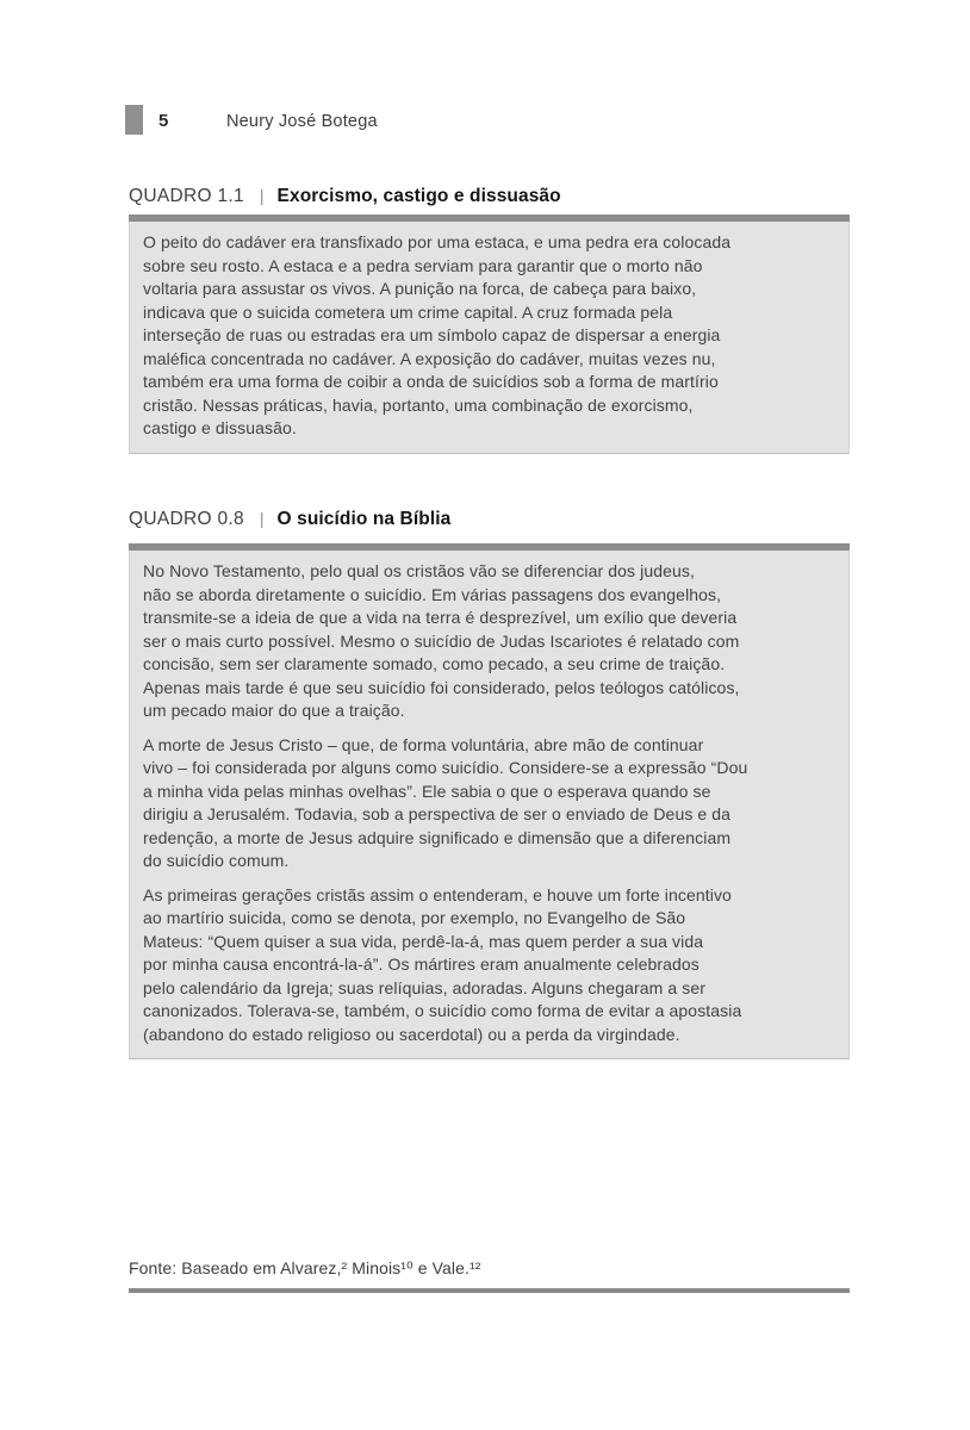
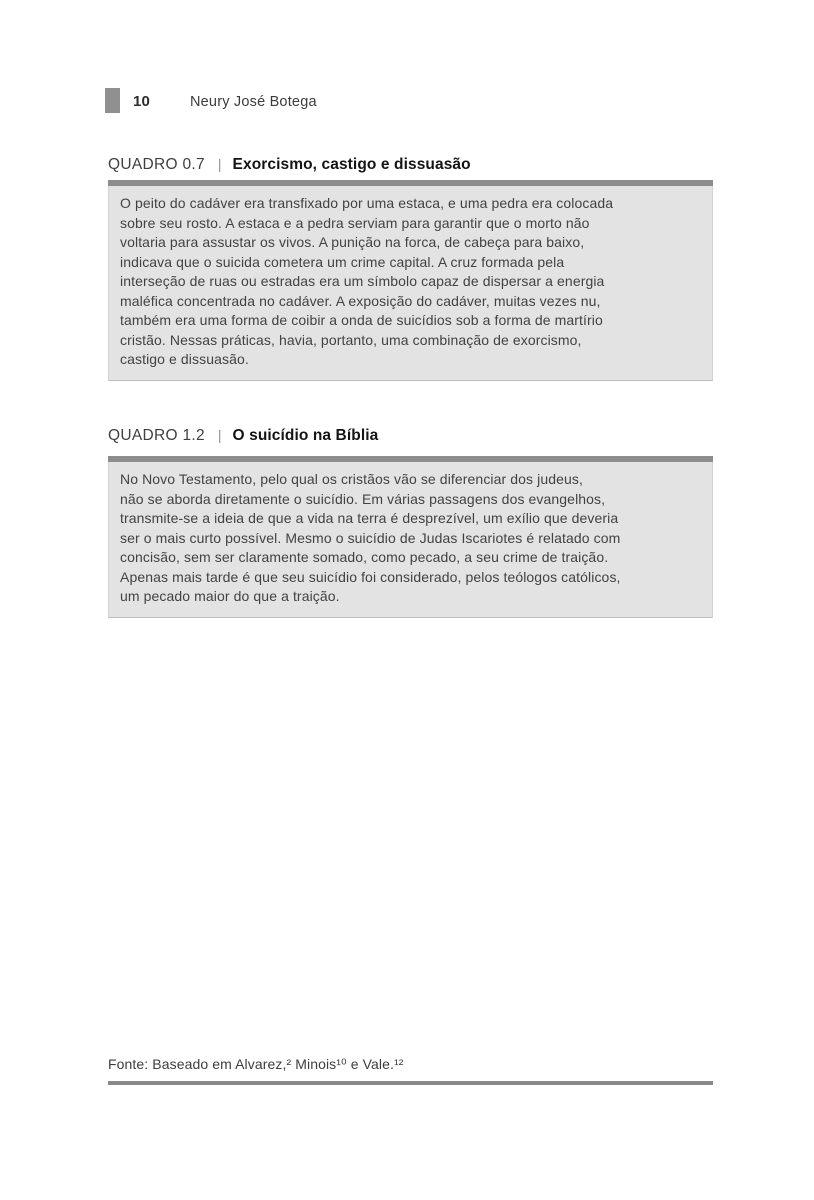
- 5
+ 10
  Neury José Botega
- QUADRO 1.1
+ QUADRO 0.7
  |
  Exorcismo, castigo e dissuasão
  O peito do cadáver era transfixado por uma estaca, e uma pedra era colocada
  sobre seu rosto. A estaca e a pedra serviam para garantir que o morto não
  voltaria para assustar os vivos. A punição na forca, de cabeça para baixo,
  indicava que o suicida cometera um crime capital. A cruz formada pela
  interseção de ruas ou estradas era um símbolo capaz de dispersar a energia
  maléfica concentrada no cadáver. A exposição do cadáver, muitas vezes nu,
  também era uma forma de coibir a onda de suicídios sob a forma de martírio
  cristão. Nessas práticas, havia, portanto, uma combinação de exorcismo,
  castigo e dissuasão.
- QUADRO 0.8
+ QUADRO 1.2
  |
  O suicídio na Bíblia
  No Novo Testamento, pelo qual os cristãos vão se diferenciar dos judeus,
  não se aborda diretamente o suicídio. Em várias passagens dos evangelhos,
  transmite-se a ideia de que a vida na terra é desprezível, um exílio que deveria
  ser o mais curto possível. Mesmo o suicídio de Judas Iscariotes é relatado com
  concisão, sem ser claramente somado, como pecado, a seu crime de traição.
  Apenas mais tarde é que seu suicídio foi considerado, pelos teólogos católicos,
  um pecado maior do que a traição.
- A morte de Jesus Cristo – que, de forma voluntária, abre mão de continuar
- vivo – foi considerada por alguns como suicídio. Considere-se a expressão “Dou
- a minha vida pelas minhas ovelhas”. Ele sabia o que o esperava quando se
- dirigiu a Jerusalém. Todavia, sob a perspectiva de ser o enviado de Deus e da
- redenção, a morte de Jesus adquire significado e dimensão que a diferenciam
- do suicídio comum.
- As primeiras gerações cristãs assim o entenderam, e houve um forte incentivo
- ao martírio suicida, como se denota, por exemplo, no Evangelho de São
- Mateus: “Quem quiser a sua vida, perdê-la-á, mas quem perder a sua vida
- por minha causa encontrá-la-á”. Os mártires eram anualmente celebrados
- pelo calendário da Igreja; suas relíquias, adoradas. Alguns chegaram a ser
- canonizados. Tolerava-se, também, o suicídio como forma de evitar a apostasia
- (abandono do estado religioso ou sacerdotal) ou a perda da virgindade.
  Fonte: Baseado em Alvarez,² Minois¹⁰ e Vale.¹²
